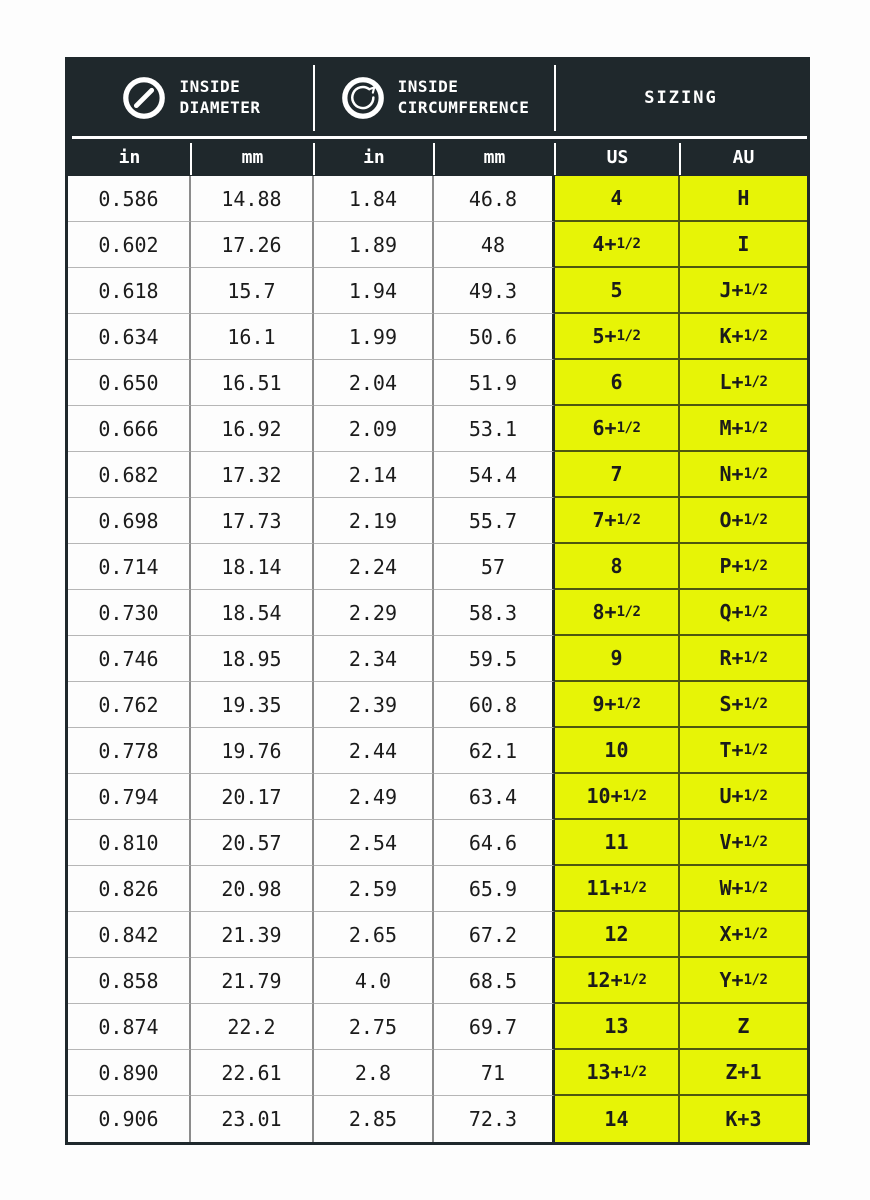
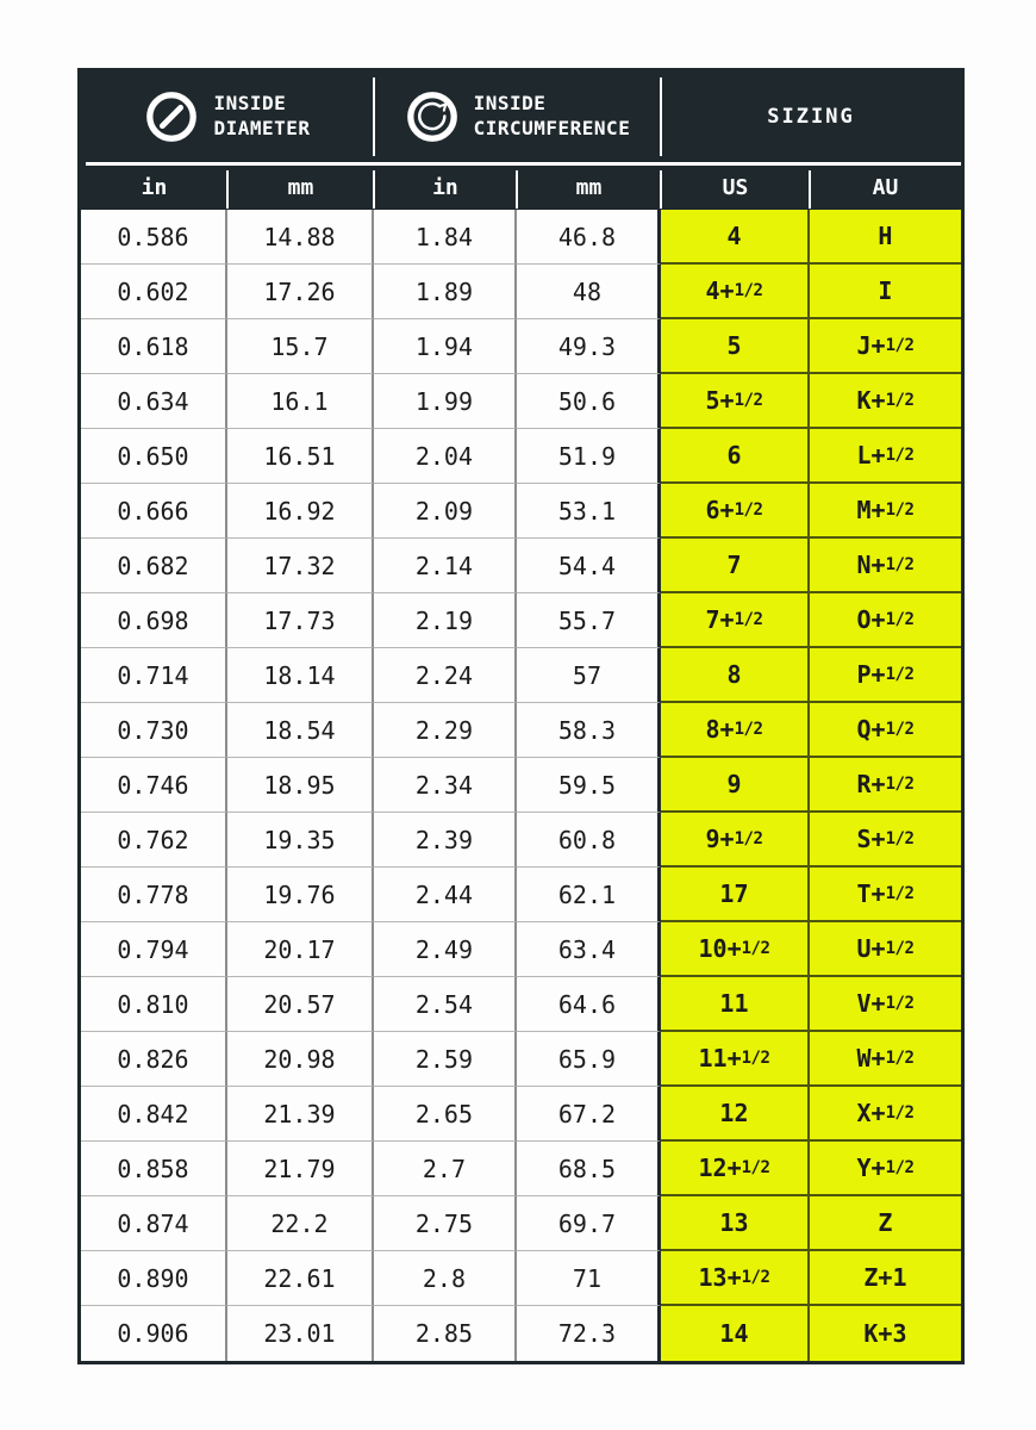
  INSIDE
  DIAMETER
  INSIDE
  CIRCUMFERENCE
  SIZING
  in
  mm
  in
  mm
  US
  AU
  0.586
  14.88
  1.84
  46.8
  4
  H
  0.602
  17.26
  1.89
  48
  4+
  1/2
  I
  0.618
  15.7
  1.94
  49.3
  5
  J+
  1/2
  0.634
  16.1
  1.99
  50.6
  5+
  1/2
  K+
  1/2
  0.650
  16.51
  2.04
  51.9
  6
  L+
  1/2
  0.666
  16.92
  2.09
  53.1
  6+
  1/2
  M+
  1/2
  0.682
  17.32
  2.14
  54.4
  7
  N+
  1/2
  0.698
  17.73
  2.19
  55.7
  7+
  1/2
  O+
  1/2
  0.714
  18.14
  2.24
  57
  8
  P+
  1/2
  0.730
  18.54
  2.29
  58.3
  8+
  1/2
  Q+
  1/2
  0.746
  18.95
  2.34
  59.5
  9
  R+
  1/2
  0.762
  19.35
  2.39
  60.8
  9+
  1/2
  S+
  1/2
  0.778
  19.76
  2.44
  62.1
- 10
+ 17
  T+
  1/2
  0.794
  20.17
  2.49
  63.4
  10+
  1/2
  U+
  1/2
  0.810
  20.57
  2.54
  64.6
  11
  V+
  1/2
  0.826
  20.98
  2.59
  65.9
  11+
  1/2
  W+
  1/2
  0.842
  21.39
  2.65
  67.2
  12
  X+
  1/2
  0.858
  21.79
- 4.0
+ 2.7
  68.5
  12+
  1/2
  Y+
  1/2
  0.874
  22.2
  2.75
  69.7
  13
  Z
  0.890
  22.61
  2.8
  71
  13+
  1/2
  Z+1
  0.906
  23.01
  2.85
  72.3
  14
  K+3
